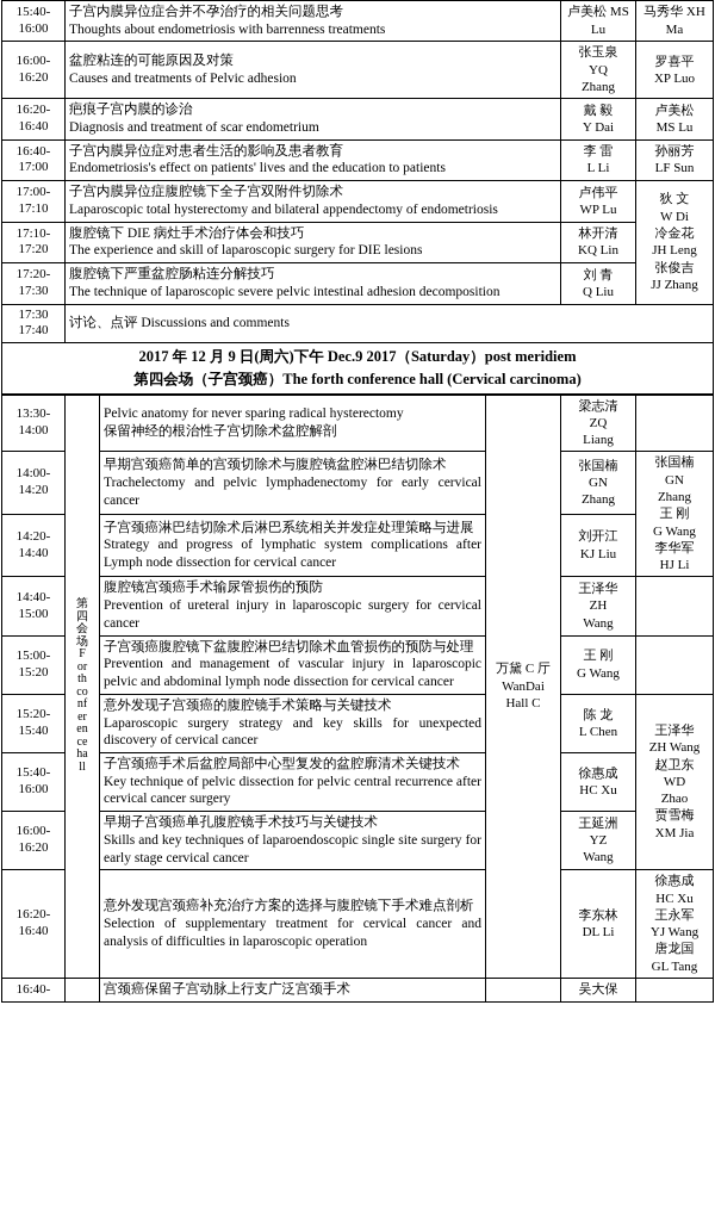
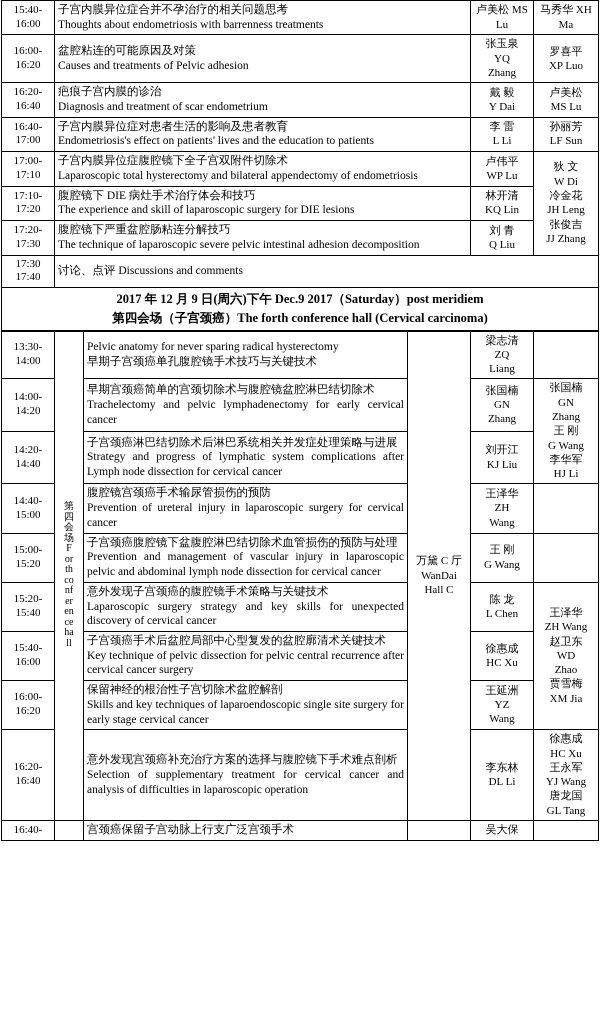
  15:40-16:00	子宫内膜异位症合并不孕治疗的相关问题思考 Thoughts about endometriosis with barrenness treatments	卢美松 MS Lu	马秀华 XH Ma
  16:00-16:20	盆腔粘连的可能原因及对策 Causes and treatments of Pelvic adhesion	张玉泉YQZhang	罗喜平XP Luo
  16:20-16:40	疤痕子宫内膜的诊治 Diagnosis and treatment of scar endometrium	戴 毅Y Dai	卢美松MS Lu
  16:40-17:00	子宫内膜异位症对患者生活的影响及患者教育 Endometriosis's effect on patients' lives and the education to patients	李 雷L Li	孙丽芳LF Sun
  17:00-17:10	子宫内膜异位症腹腔镜下全子宫双附件切除术 Laparoscopic total hysterectomy and bilateral appendectomy of endometriosis	卢伟平WP Lu	狄 文W Di冷金花JH Leng张俊吉JJ Zhang
  17:10-17:20	腹腔镜下 DIE 病灶手术治疗体会和技巧 The experience and skill of laparoscopic surgery for DIE lesions	林开清KQ Lin
  17:20-17:30	腹腔镜下严重盆腔肠粘连分解技巧 The technique of laparoscopic severe pelvic intestinal adhesion decomposition	刘 青Q Liu
  17:3017:40	讨论、点评 Discussions and comments
  2017 年 12 月 9 日(周六)下午 Dec.9 2017（Saturday）post meridiem 第四会场（子宫颈癌）The forth conference hall (Cervical carcinoma)
- 13:30-14:00	第四会场Forthconferencehall	Pelvic anatomy for never sparing radical hysterectomy 保留神经的根治性子宫切除术盆腔解剖	万黛 C 厅WanDaiHall C	梁志清ZQLiang
+ 13:30-14:00	第四会场Forthconferencehall	Pelvic anatomy for never sparing radical hysterectomy 早期子宫颈癌单孔腹腔镜手术技巧与关键技术	万黛 C 厅WanDaiHall C	梁志清ZQLiang
  14:00-14:20	早期宫颈癌简单的宫颈切除术与腹腔镜盆腔淋巴结切除术 Trachelectomy and pelvic lymphadenectomy for early cervical cancer	张国楠GNZhang	张国楠GNZhang王 刚G Wang李华军HJ Li
  14:20-14:40	子宫颈癌淋巴结切除术后淋巴系统相关并发症处理策略与进展 Strategy and progress of lymphatic system complications after Lymph node dissection for cervical cancer	刘开江KJ Liu
  14:40-15:00	腹腔镜宫颈癌手术输尿管损伤的预防 Prevention of ureteral injury in laparoscopic surgery for cervical cancer	王泽华ZHWang
  15:00-15:20	子宫颈癌腹腔镜下盆腹腔淋巴结切除术血管损伤的预防与处理 Prevention and management of vascular injury in laparoscopic pelvic and abdominal lymph node dissection for cervical cancer	王 刚G Wang
  15:20-15:40	意外发现子宫颈癌的腹腔镜手术策略与关键技术 Laparoscopic surgery strategy and key skills for unexpected discovery of cervical cancer	陈 龙L Chen	王泽华ZH Wang赵卫东WDZhao贾雪梅XM Jia
  15:40-16:00	子宫颈癌手术后盆腔局部中心型复发的盆腔廓清术关键技术 Key technique of pelvic dissection for pelvic central recurrence after cervical cancer surgery	徐惠成HC Xu
- 16:00-16:20	早期子宫颈癌单孔腹腔镜手术技巧与关键技术 Skills and key techniques of laparoendoscopic single site surgery for early stage cervical cancer	王延洲YZWang
+ 16:00-16:20	保留神经的根治性子宫切除术盆腔解剖 Skills and key techniques of laparoendoscopic single site surgery for early stage cervical cancer	王延洲YZWang
  16:20-16:40	意外发现宫颈癌补充治疗方案的选择与腹腔镜下手术难点剖析 Selection of supplementary treatment for cervical cancer and analysis of difficulties in laparoscopic operation	李东林DL Li	徐惠成HC Xu王永军YJ Wang唐龙国GL Tang
  16:40-		宫颈癌保留子宫动脉上行支广泛宫颈手术		吴大保
